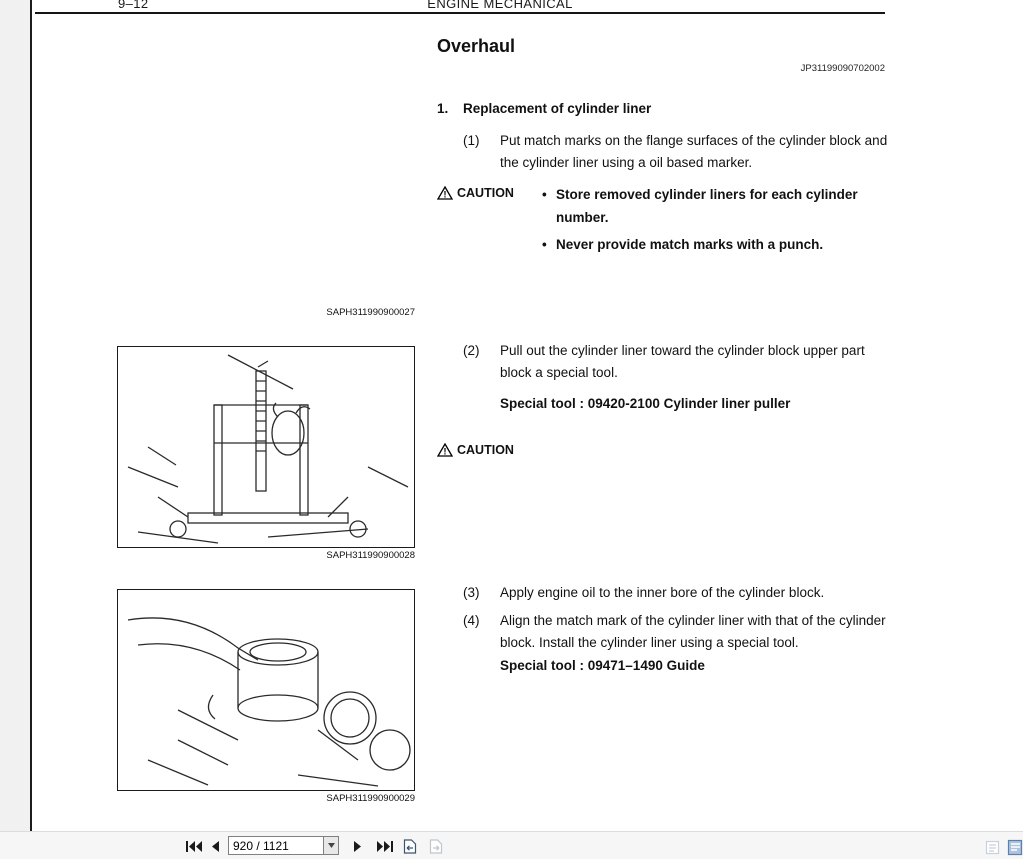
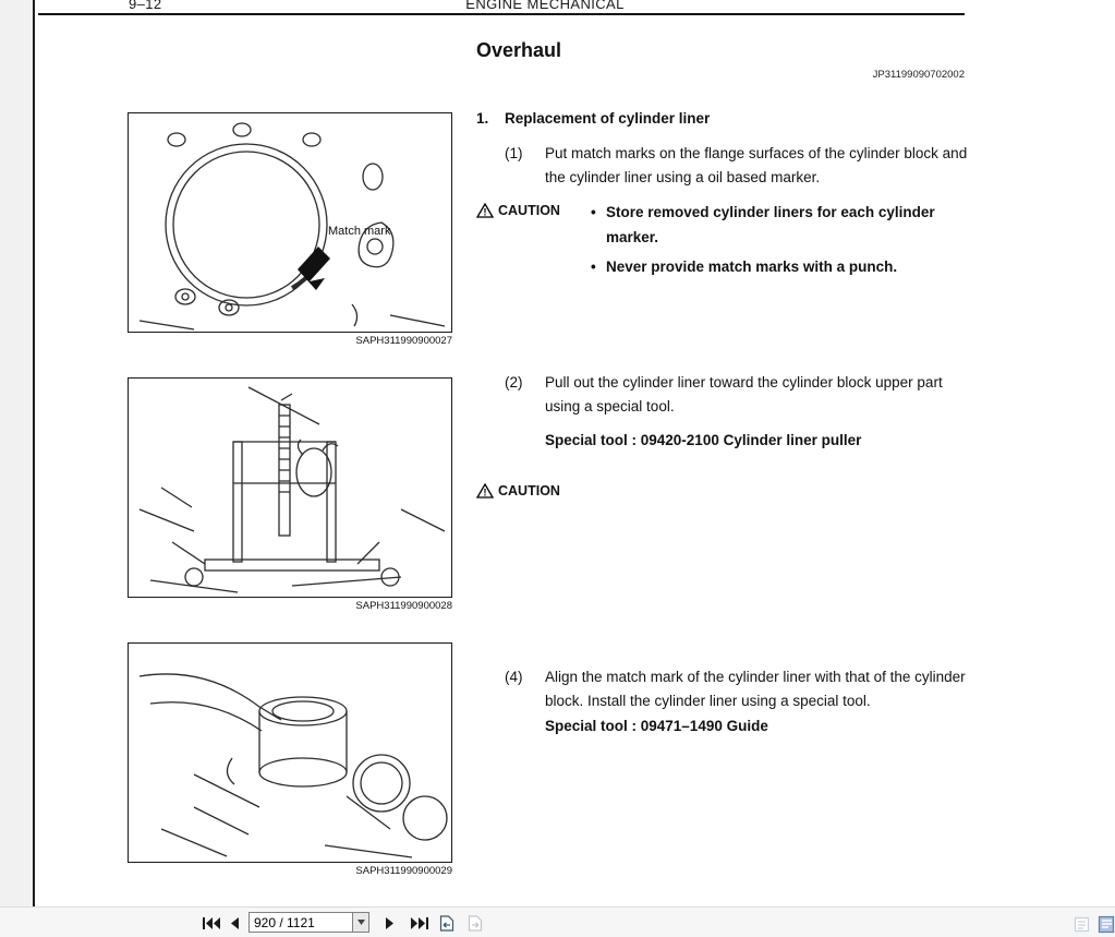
  9–12
  ENGINE MECHANICAL
  Overhaul
  JP31199090702002
+ Match mark
  SAPH311990900027
  SAPH311990900028
  SAPH311990900029
  1.
  Replacement of cylinder liner
  (1)
  Put match marks on the flange surfaces of the cylinder block and the cylinder liner using a oil based marker.
  !
  CAUTION
- Store removed cylinder liners for each cylinder number.
+ Store removed cylinder liners for each cylinder marker.
  Never provide match marks with a punch.
  (2)
- Pull out the cylinder liner toward the cylinder block upper part block a special tool.
+ Pull out the cylinder liner toward the cylinder block upper part using a special tool.
  Special tool : 09420-2100 Cylinder liner puller
  !
  CAUTION
- (3)
- Apply engine oil to the inner bore of the cylinder block.
  (4)
  Align the match mark of the cylinder liner with that of the cylinder block. Install the cylinder liner using a special tool.
  Special tool : 09471–1490 Guide
  920 / 1121
